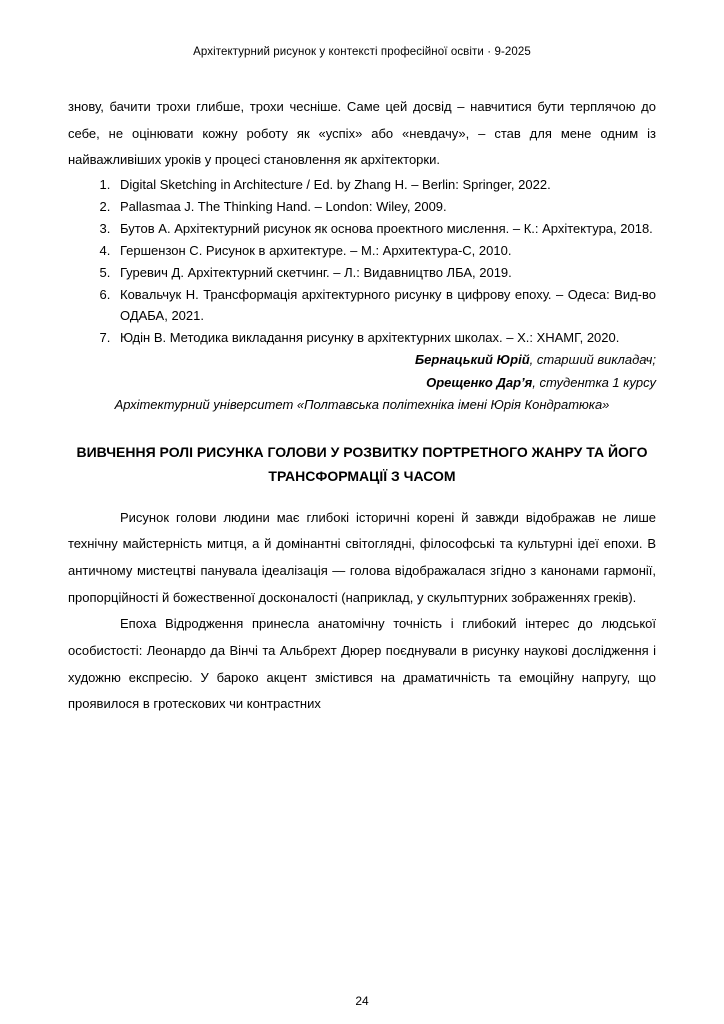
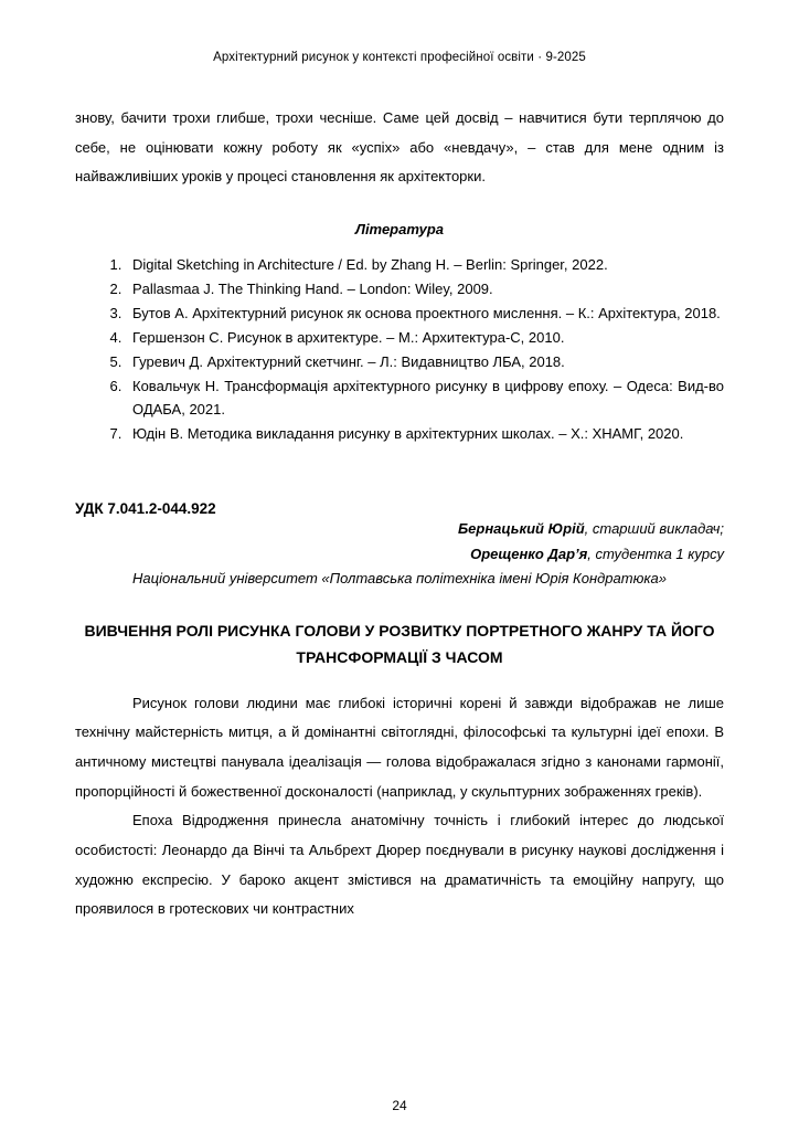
  Архітектурний рисунок у контексті професійної освіти · 9-2025
  знову, бачити трохи глибше, трохи чесніше. Саме цей досвід – навчитися бути терплячою до себе, не оцінювати кожну роботу як «успіх» або «невдачу», – став для мене одним із найважливіших уроків у процесі становлення як архітекторки.
+ Література
  Digital Sketching in Architecture / Ed. by Zhang H. – Berlin: Springer, 2022.
  Pallasmaa J. The Thinking Hand. – London: Wiley, 2009.
  Бутов А. Архітектурний рисунок як основа проектного мислення. – К.: Архітектура, 2018.
  Гершензон С. Рисунок в архитектуре. – М.: Архитектура-С, 2010.
- Гуревич Д. Архітектурний скетчинг. – Л.: Видавництво ЛБА, 2019.
+ Гуревич Д. Архітектурний скетчинг. – Л.: Видавництво ЛБА, 2018.
  Ковальчук Н. Трансформація архітектурного рисунку в цифрову епоху. – Одеса: Вид-во ОДАБА, 2021.
  Юдін В. Методика викладання рисунку в архітектурних школах. – Х.: ХНАМГ, 2020.
+ УДК 7.041.2-044.922
  Бернацький Юрій, старший викладач;
  Орещенко Дар’я, студентка 1 курсу
- Архітектурний університет «Полтавська політехніка імені Юрія Кондратюка»
+ Національний університет «Полтавська політехніка імені Юрія Кондратюка»
  ВИВЧЕННЯ РОЛІ РИСУНКА ГОЛОВИ У РОЗВИТКУ ПОРТРЕТНОГО ЖАНРУ ТА ЙОГО ТРАНСФОРМАЦІЇ З ЧАСОМ
  Рисунок голови людини має глибокі історичні корені й завжди відображав не лише технічну майстерність митця, а й домінантні світоглядні, філософські та культурні ідеї епохи. В античному мистецтві панувала ідеалізація — голова відображалася згідно з канонами гармонії, пропорційності й божественної досконалості (наприклад, у скульптурних зображеннях греків).
  Епоха Відродження принесла анатомічну точність і глибокий інтерес до людської особистості: Леонардо да Вінчі та Альбрехт Дюрер поєднували в рисунку наукові дослідження і художню експресію. У бароко акцент змістився на драматичність та емоційну напругу, що проявилося в гротескових чи контрастних
  24
